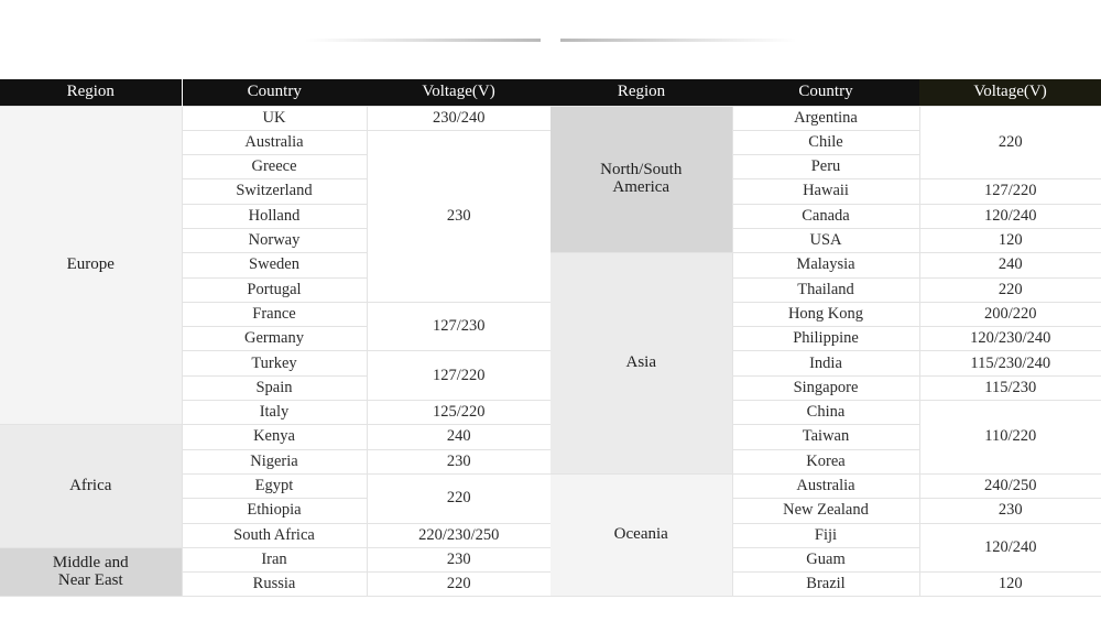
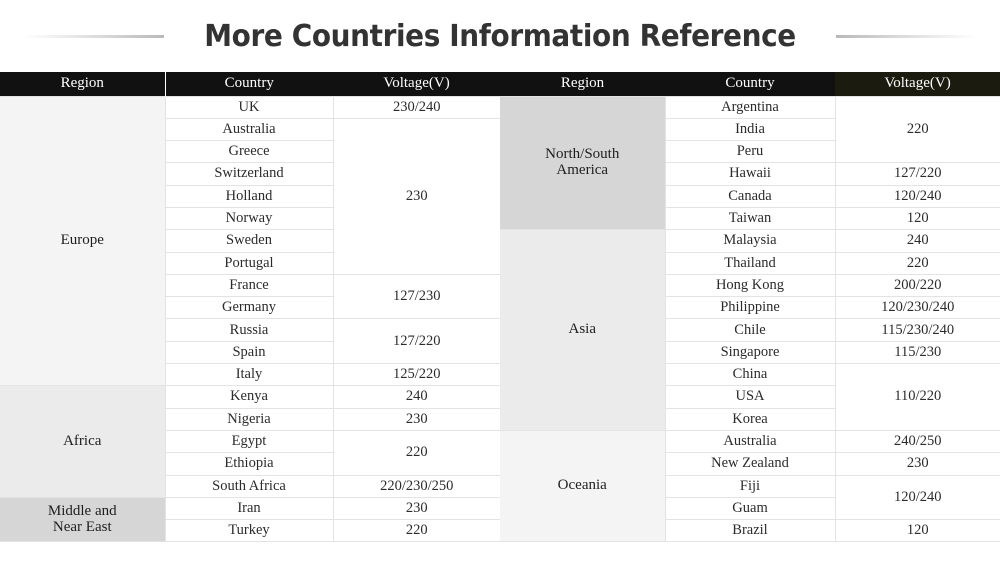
+ More Countries Information Reference
  Region	Country	Voltage(V)
  Europe	UK	230/240
  Australia	230
  Greece
  Switzerland
  Holland
  Norway
  Sweden
  Portugal
  France	127/230
  Germany
- Turkey	127/220
+ Russia	127/220
  Spain
  Italy	125/220
  Africa	Kenya	240
  Nigeria	230
  Egypt	220
  Ethiopia
  South Africa	220/230/250
  Middle andNear East	Iran	230
- Russia	220
+ Turkey	220
  Region	Country	Voltage(V)
  North/SouthAmerica	Argentina	220
- Chile
+ India
  Peru
  Hawaii	127/220
  Canada	120/240
- USA	120
+ Taiwan	120
  Asia	Malaysia	240
  Thailand	220
  Hong Kong	200/220
  Philippine	120/230/240
- India	115/230/240
+ Chile	115/230/240
  Singapore	115/230
  China	110/220
- Taiwan
+ USA
  Korea
  Oceania	Australia	240/250
  New Zealand	230
  Fiji	120/240
  Guam
  Brazil	120
